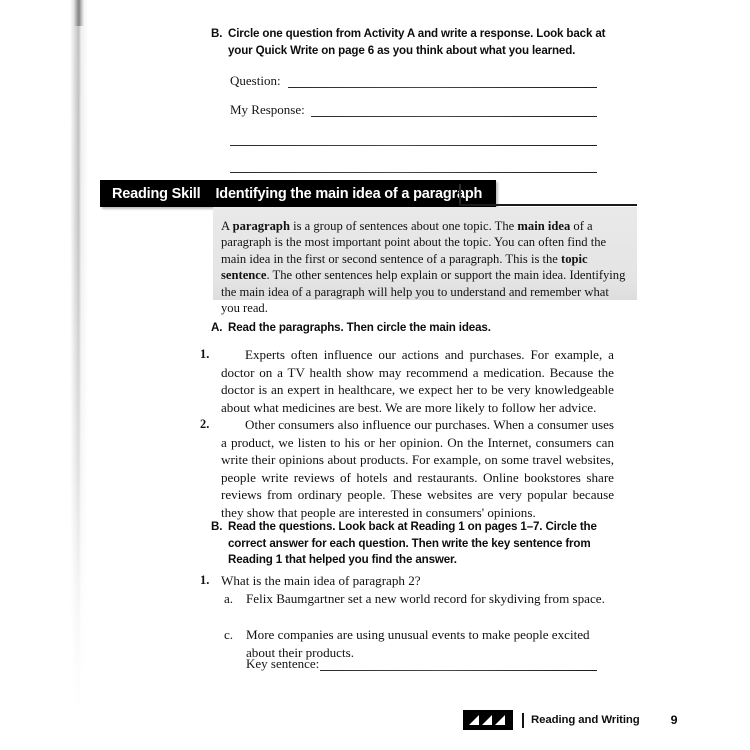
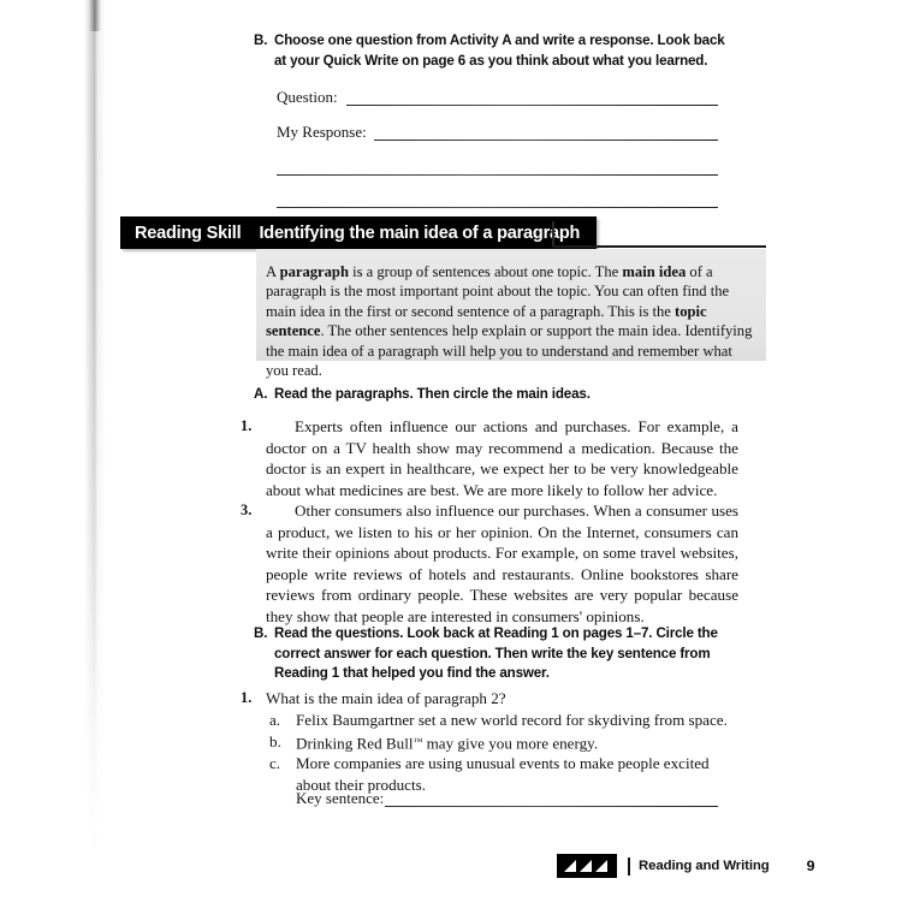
  B.
- Circle one question from Activity A and write a response. Look back at your Quick Write on page 6 as you think about what you learned.
+ Choose one question from Activity A and write a response. Look back at your Quick Write on page 6 as you think about what you learned.
  Question:
  My Response:
  Reading Skill
  Identifying the main idea of a paragrph
  A paragraph is a group of sentences about one topic. The main idea of a paragraph is the most important point about the topic. You can often find the main idea in the first or second sentence of a paragraph. This is the topic sentence. The other sentences help explain or support the main idea. Identifying the main idea of a paragraph will help you to understand and remember what you read.
  A.
  Read the paragraphs. Then circle the main ideas.
  1.
  Experts often influence our actions and purchases. For example, a doctor on a TV health show may recommend a medication. Because the doctor is an expert in healthcare, we expect her to be very knowledgeable about what medicines are best. We are more likely to follow her advice.
- 2.
+ 3.
  Other consumers also influence our purchases. When a consumer uses a product, we listen to his or her opinion. On the Internet, consumers can write their opinions about products. For example, on some travel websites, people write reviews of hotels and restaurants. Online bookstores share reviews from ordinary people. These websites are very popular because they show that people are interested in consumers' opinions.
  B.
  Read the questions. Look back at Reading 1 on pages 1–7. Circle the correct answer for each question. Then write the key sentence from Reading 1 that helped you find the answer.
  1.
  What is the main idea of paragraph 2?
  a.
  Felix Baumgartner set a new world record for skydiving from space.
+ b.
+ Drinking Red Bull™ may give you more energy.
  c.
  More companies are using unusual events to make people excited about their products.
  Key sentence:
  Reading and Writing
  9
